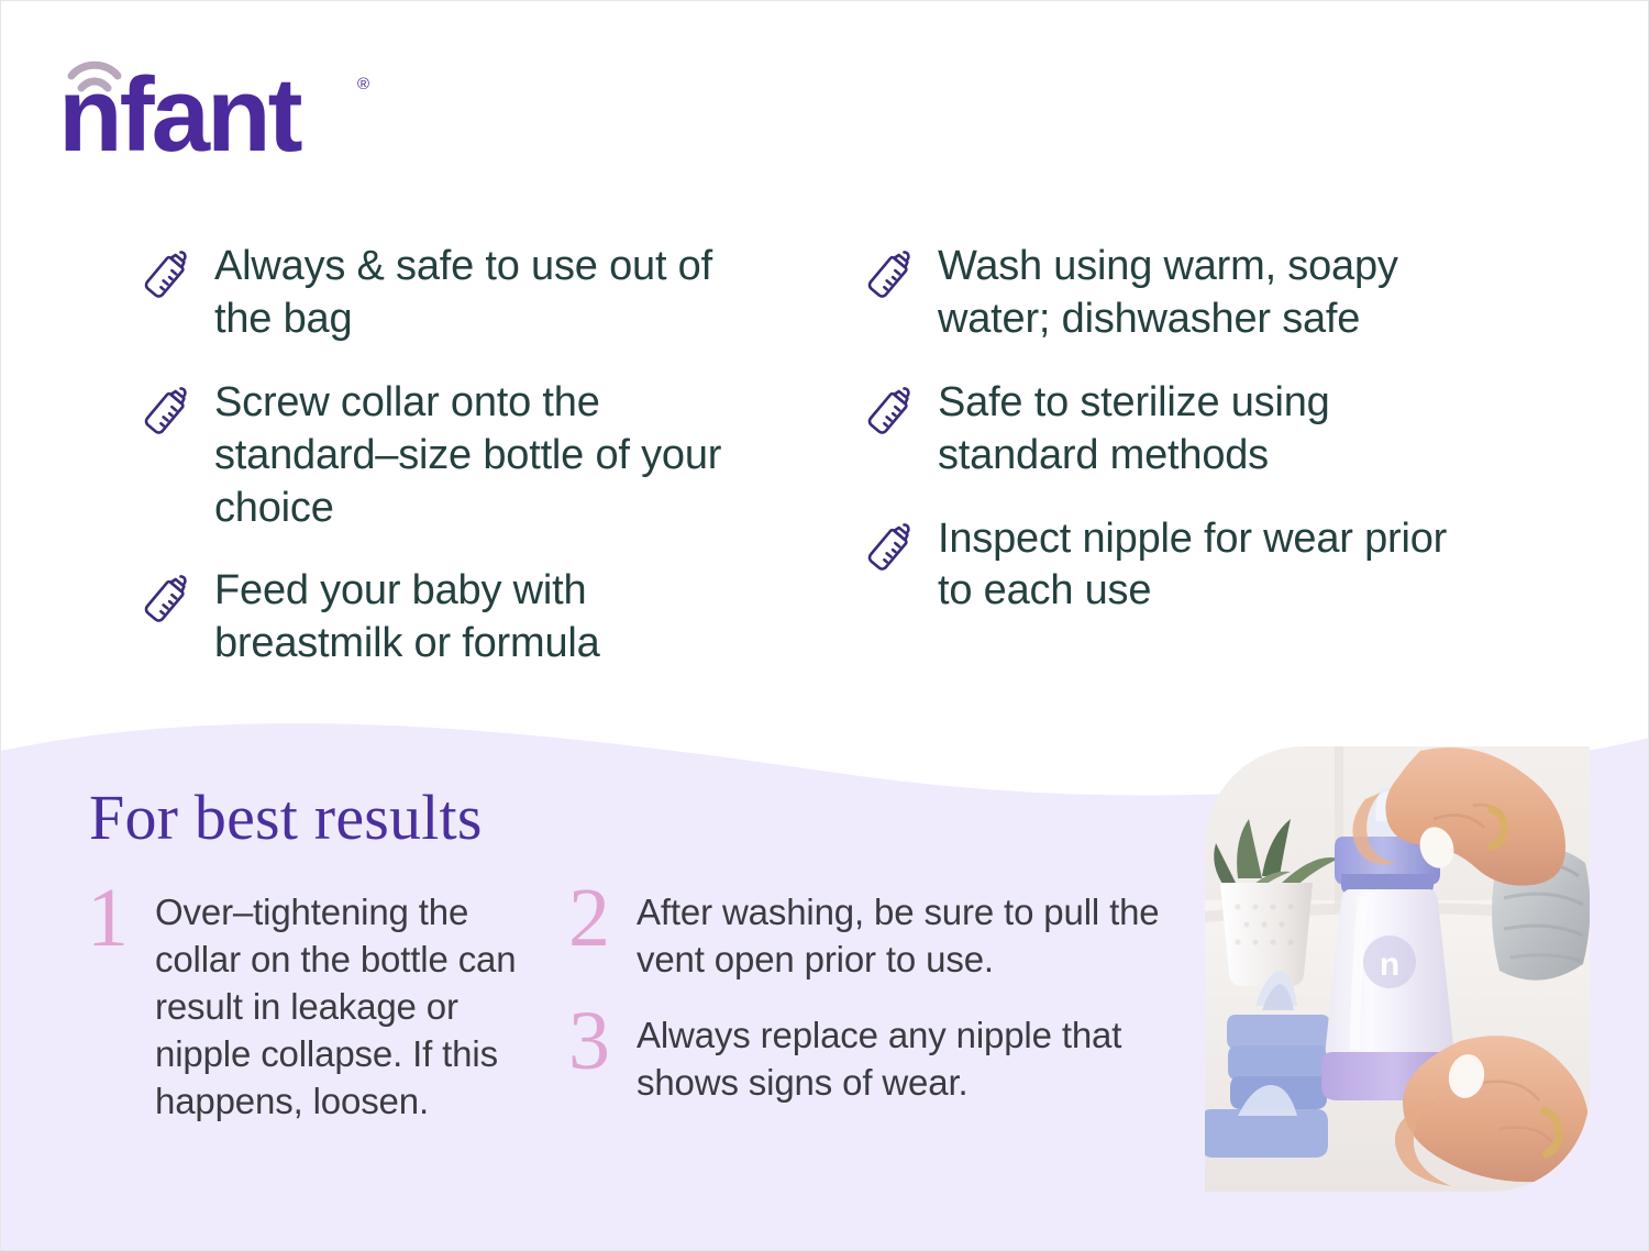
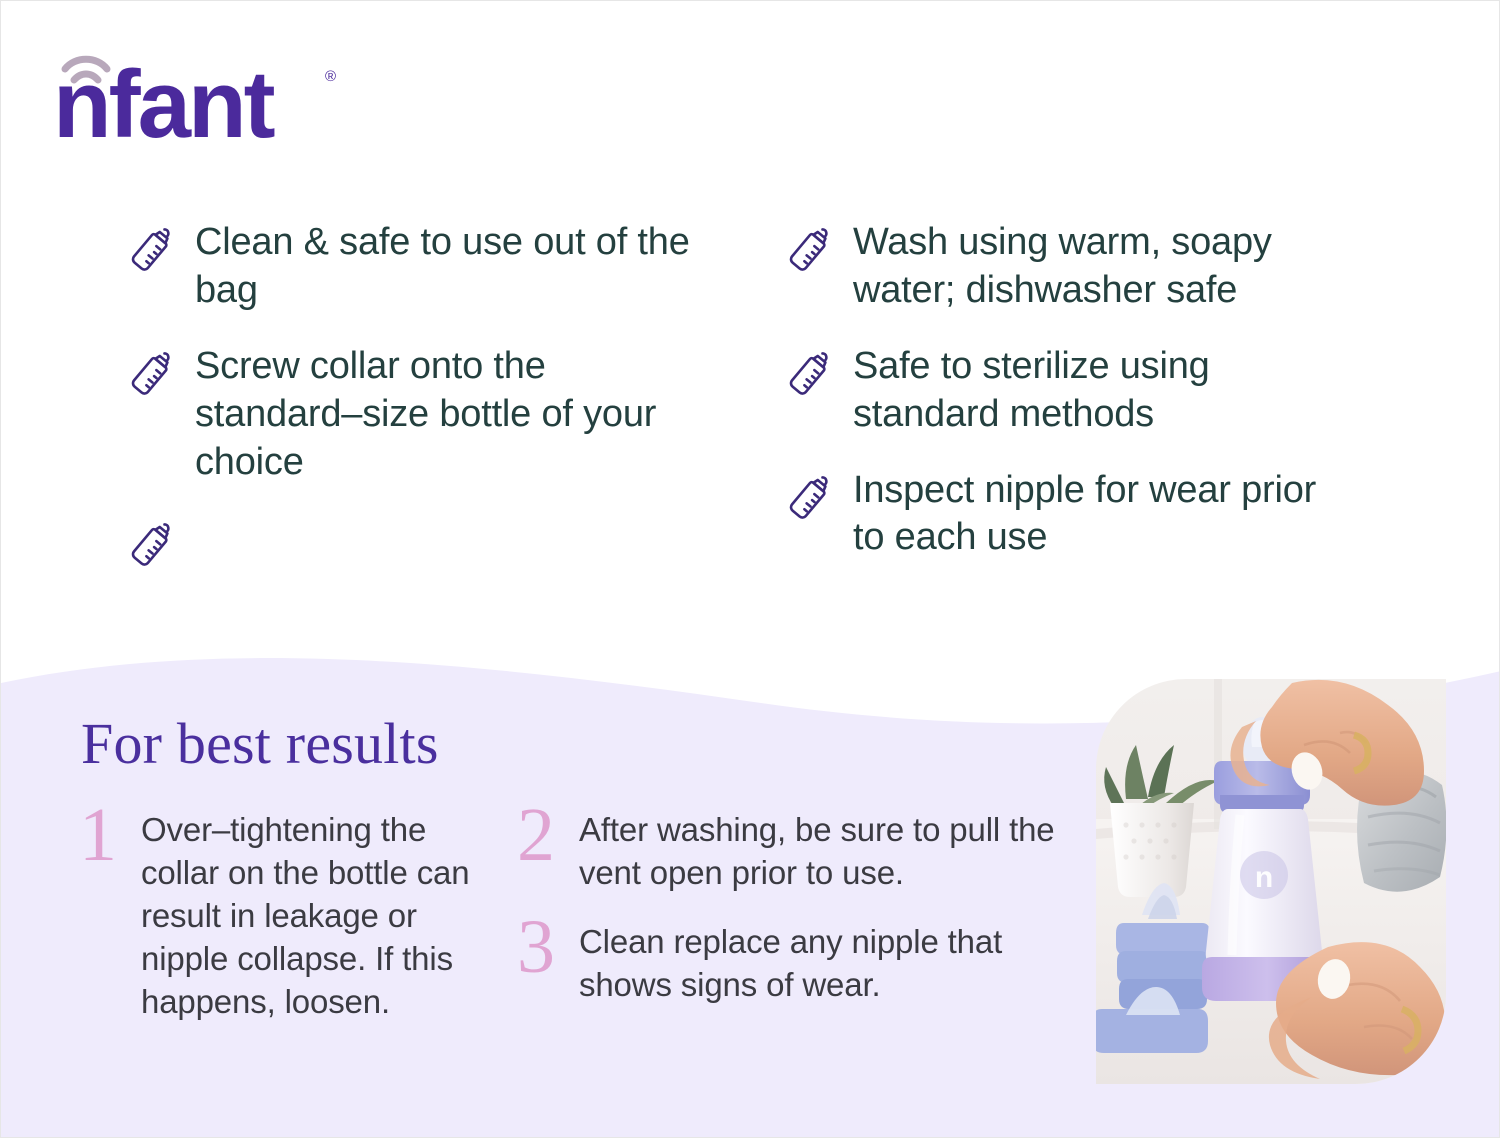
  nfant
  ®
- Always & safe to use out of the bag
+ Clean & safe to use out of the bag
  Screw collar onto the standard–size bottle of your choice
- Feed your baby with breastmilk or formula
  Wash using warm, soapy water; dishwasher safe
  Safe to sterilize using standard methods
  Inspect nipple for wear prior to each use
  For best results
  1
  Over–tightening the collar on the bottle can result in leakage or nipple collapse. If this happens, loosen.
  2
  After washing, be sure to pull the vent open prior to use.
  3
- Always replace any nipple that shows signs of wear.
+ Clean replace any nipple that shows signs of wear.
  n
